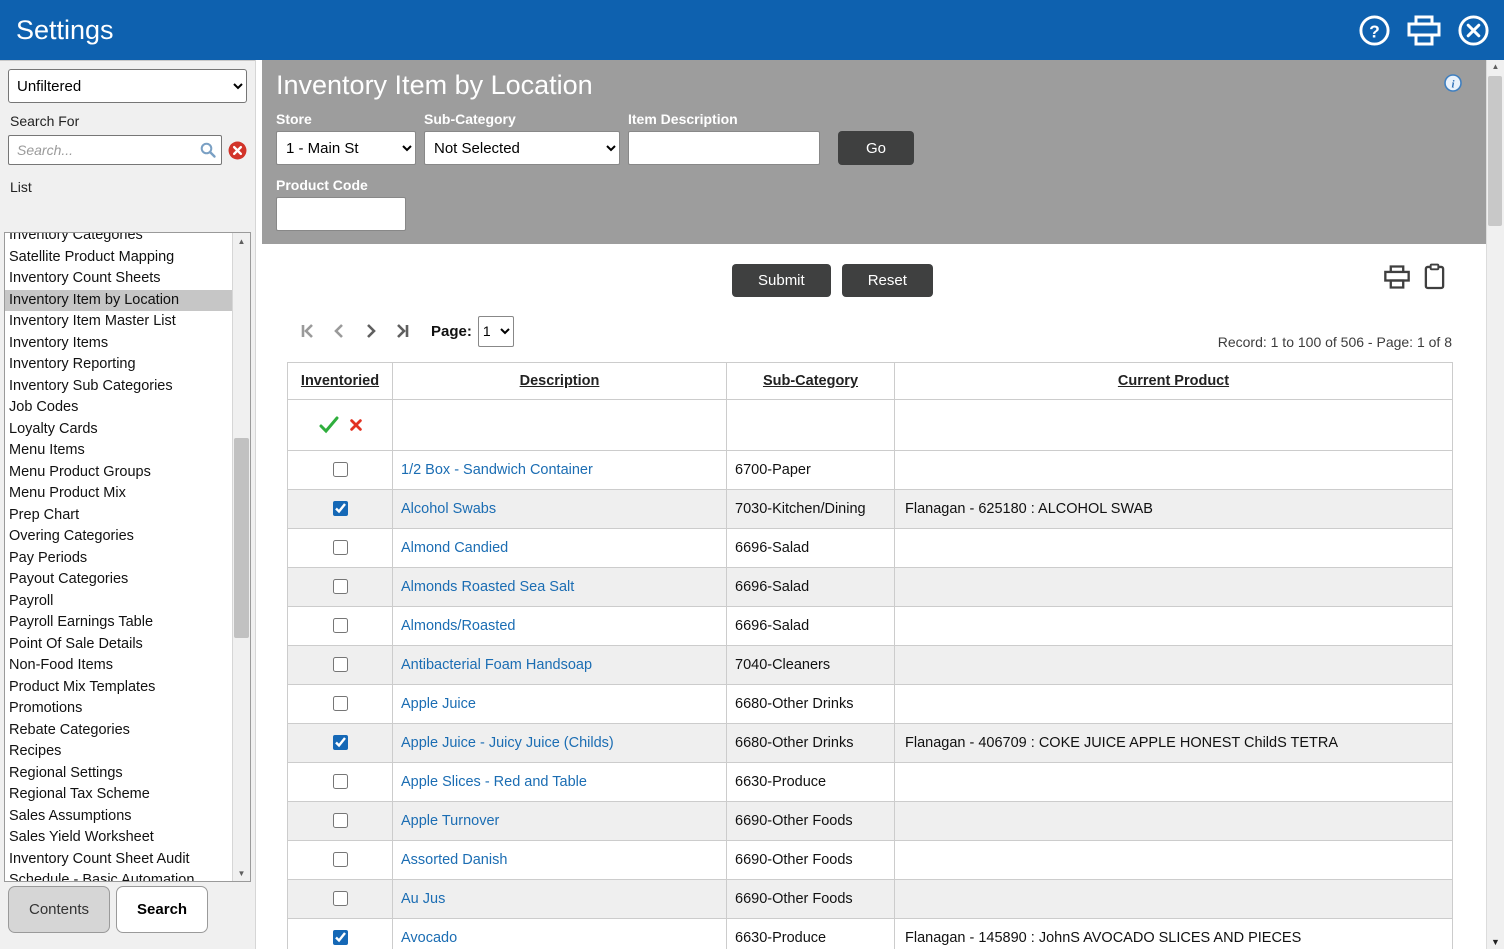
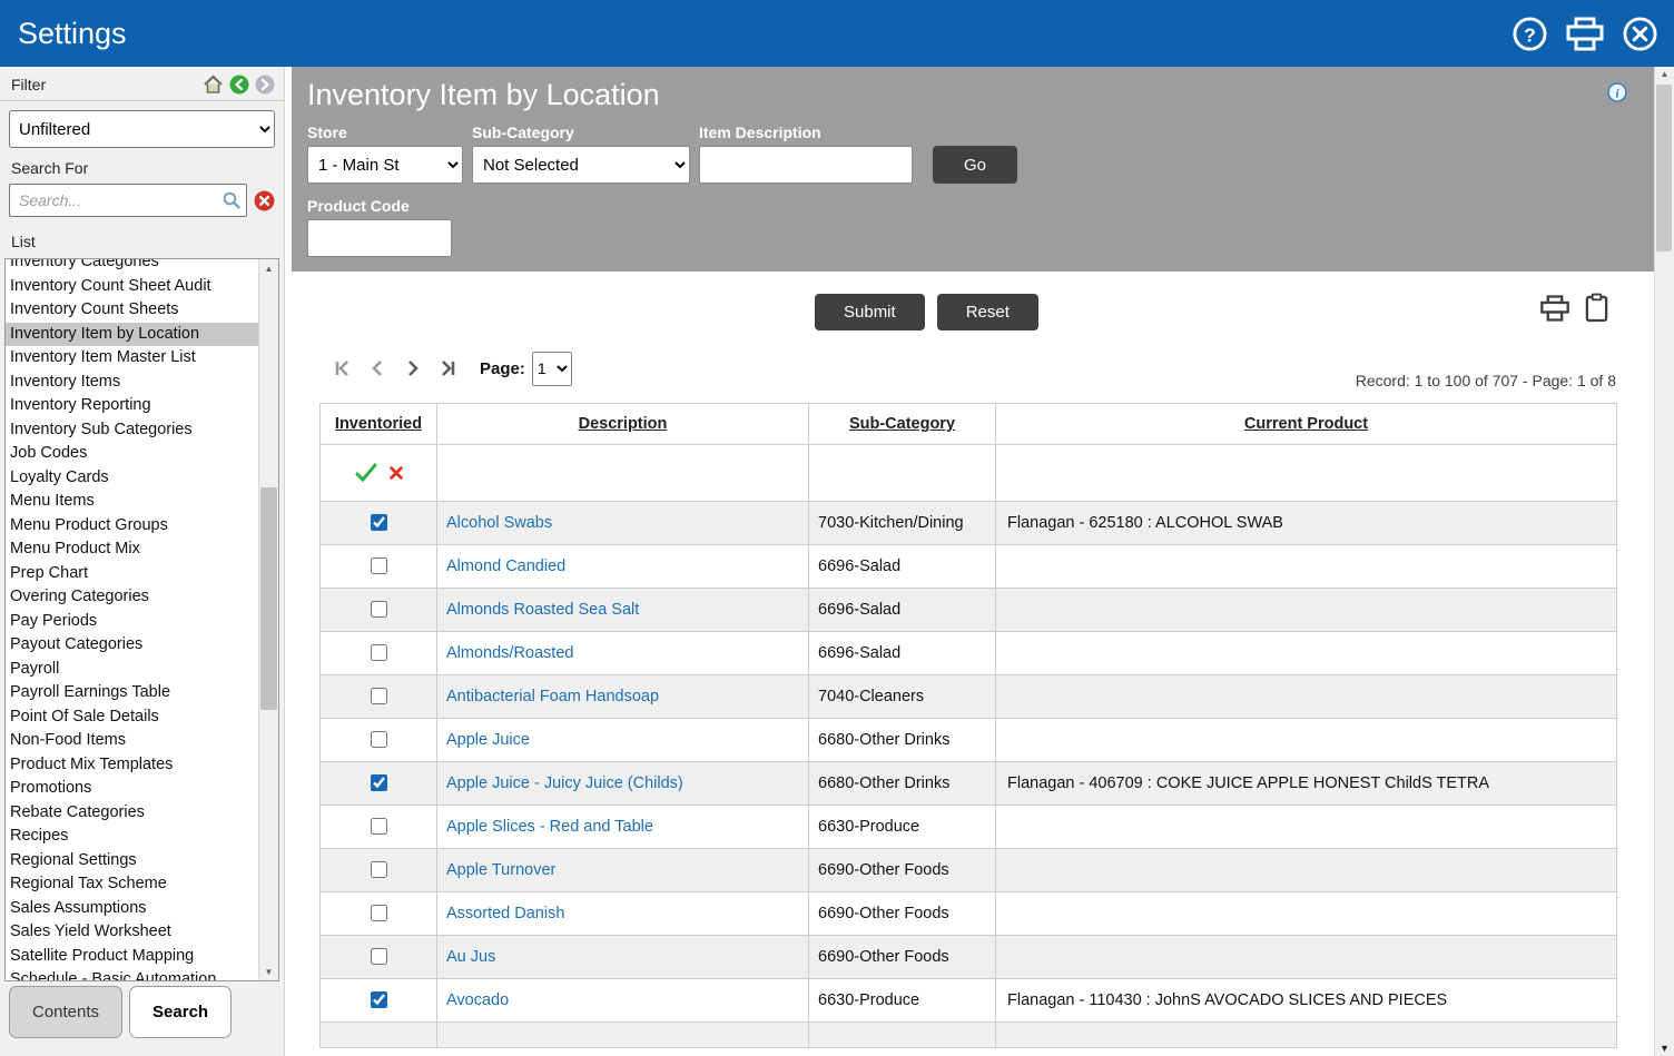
  Settings
  ?
+ Filter
  Unfiltered
  Search For
  Search...
  List
  Inventory Categories
- Satellite Product Mapping
+ Inventory Count Sheet Audit
  Inventory Count Sheets
  Inventory Item by Location
  Inventory Item Master List
  Inventory Items
  Inventory Reporting
  Inventory Sub Categories
  Job Codes
  Loyalty Cards
  Menu Items
  Menu Product Groups
  Menu Product Mix
  Prep Chart
  Overing Categories
  Pay Periods
  Payout Categories
  Payroll
  Payroll Earnings Table
  Point Of Sale Details
  Non-Food Items
  Product Mix Templates
  Promotions
  Rebate Categories
  Recipes
  Regional Settings
  Regional Tax Scheme
  Sales Assumptions
  Sales Yield Worksheet
- Inventory Count Sheet Audit
+ Satellite Product Mapping
  Schedule - Basic Automation
  ▲
  ▼
  Contents
  Search
  Inventory Item by Location
  i
  Store
  1 - Main St
  Sub-Category
  Not Selected
  Item Description
  Go
  Product Code
  Submit
  Reset
  Page:
  1
- Record: 1 to 100 of 506 - Page: 1 of 8
+ Record: 1 to 100 of 707 - Page: 1 of 8
  Inventoried	Description	Sub-Category	Current Product
- 	1/2 Box - Sandwich Container	6700-Paper
  	Alcohol Swabs	7030-Kitchen/Dining	Flanagan - 625180 : ALCOHOL SWAB
  	Almond Candied	6696-Salad
  	Almonds Roasted Sea Salt	6696-Salad
  	Almonds/Roasted	6696-Salad
  	Antibacterial Foam Handsoap	7040-Cleaners
  	Apple Juice	6680-Other Drinks
  	Apple Juice - Juicy Juice (Childs)	6680-Other Drinks	Flanagan - 406709 : COKE JUICE APPLE HONEST ChildS TETRA
  	Apple Slices - Red and Table	6630-Produce
  	Apple Turnover	6690-Other Foods
  	Assorted Danish	6690-Other Foods
  	Au Jus	6690-Other Foods
- 	Avocado	6630-Produce	Flanagan - 145890 : JohnS AVOCADO SLICES AND PIECES
+ 	Avocado	6630-Produce	Flanagan - 110430 : JohnS AVOCADO SLICES AND PIECES
  ▲
  ▼
